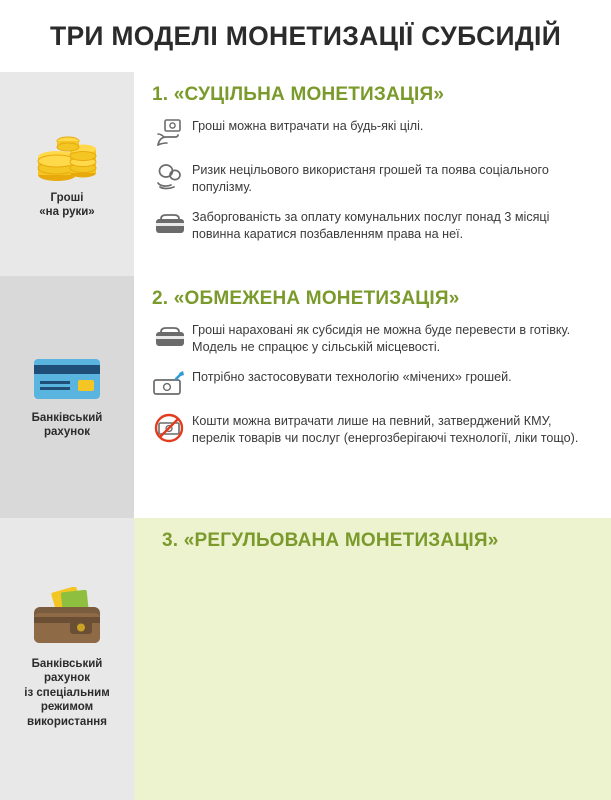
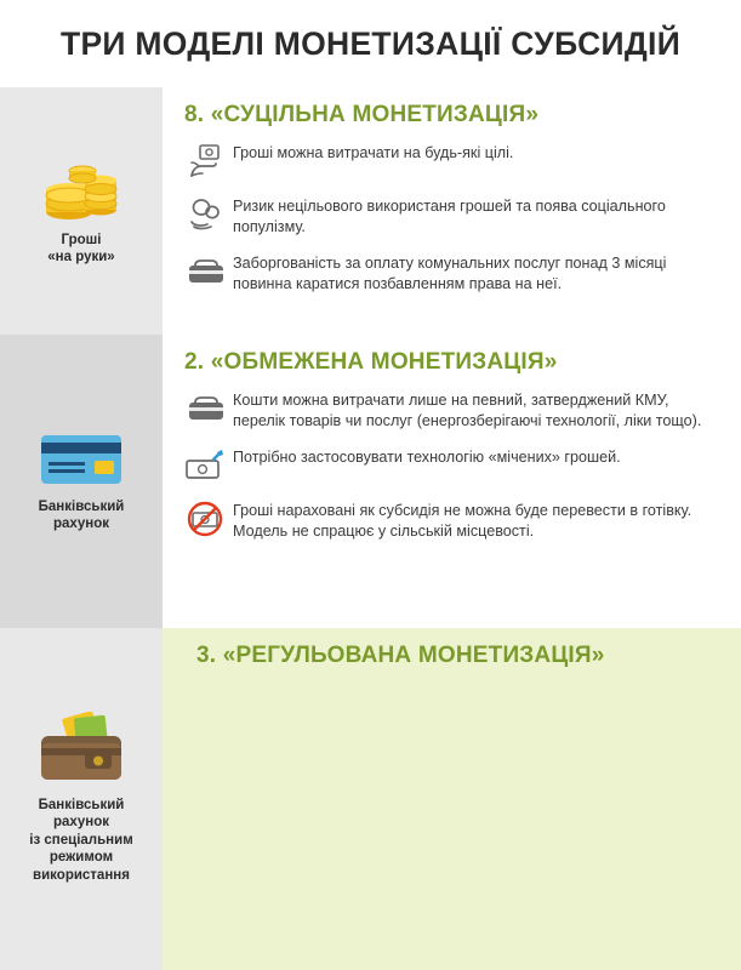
  ТРИ МОДЕЛІ МОНЕТИЗАЦІЇ СУБСИДІЙ
  Гроші
  «на руки»
  Банківський
  рахунок
  Банківський
  рахунок
  із спеціальним
  режимом
  використання
- 1. «СУЦІЛЬНА МОНЕТИЗАЦІЯ»
+ 8. «СУЦІЛЬНА МОНЕТИЗАЦІЯ»
  Гроші можна витрачати на будь-які цілі.
  Ризик нецільового використаня грошей та поява соціального популізму.
  Заборгованість за оплату комунальних послуг понад 3 місяці повинна каратися позбавленням права на неї.
  2. «ОБМЕЖЕНА МОНЕТИЗАЦІЯ»
- Гроші нараховані як субсидія не можна буде перевести в готівку. Модель не спрацює у сільській місцевості.
+ Кошти можна витрачати лише на певний, затверджений КМУ, перелік товарів чи послуг (енергозберігаючі технології, ліки тощо).
  Потрібно застосовувати технологію «мічених» грошей.
- Кошти можна витрачати лише на певний, затверджений КМУ, перелік товарів чи послуг (енергозберігаючі технології, ліки тощо).
+ Гроші нараховані як субсидія не можна буде перевести в готівку. Модель не спрацює у сільській місцевості.
  3. «РЕГУЛЬОВАНА МОНЕТИЗАЦІЯ»
